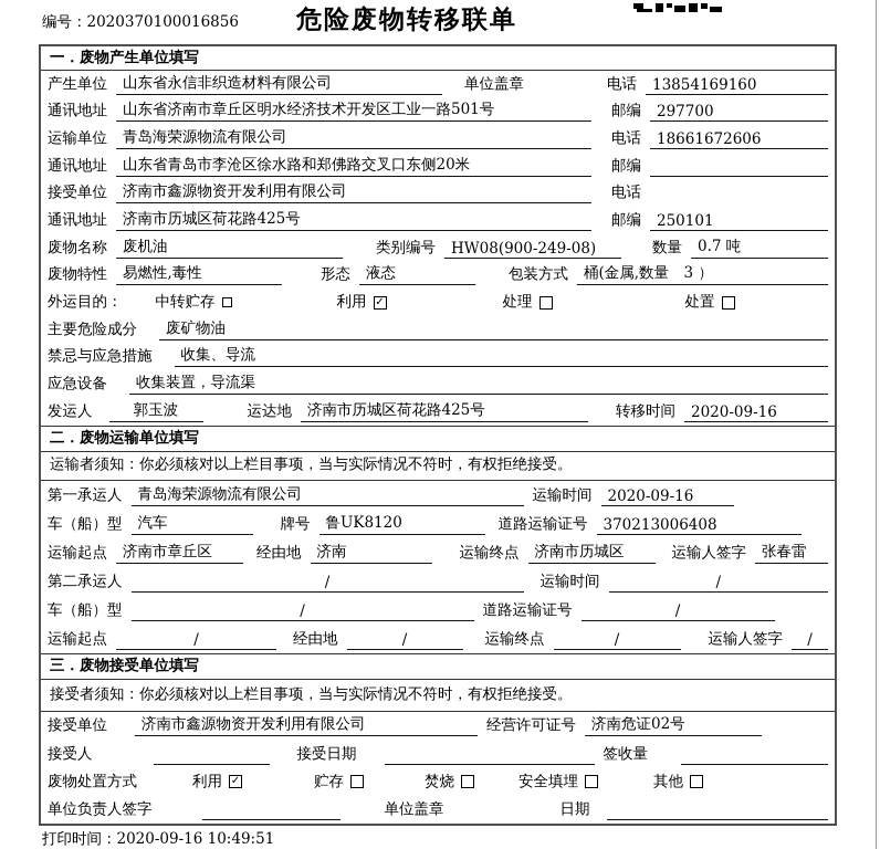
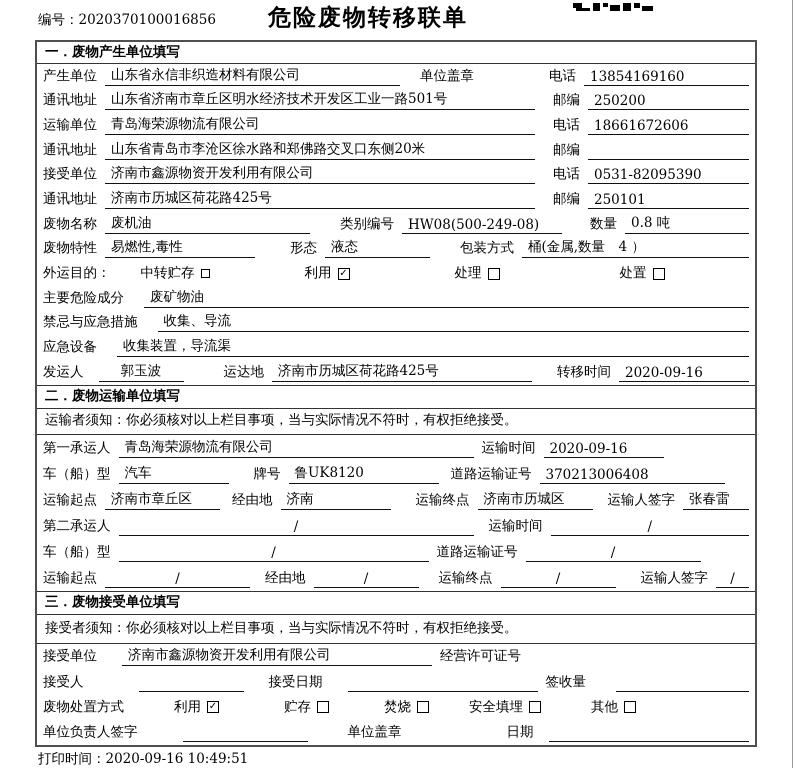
  编号：2020370100016856
  危险废物转移联单
  一．废物产生单位填写
  产生单位
  山东省永信非织造材料有限公司
  单位盖章
  电话
  13854169160
  通讯地址
  山东省济南市章丘区明水经济技术开发区工业一路501号
  邮编
- 297700
+ 250200
  运输单位
  青岛海荣源物流有限公司
  电话
  18661672606
  通讯地址
  山东省青岛市李沧区徐水路和郑佛路交叉口东侧20米
  邮编
  接受单位
  济南市鑫源物资开发利用有限公司
  电话
+ 0531-82095390
  通讯地址
  济南市历城区荷花路425号
  邮编
  250101
  废物名称
  废机油
  类别编号
- HW08(900-249-08)
+ HW08(500-249-08)
  数量
- 0.7 吨
+ 0.8 吨
  废物特性
  易燃性,毒性
  形态
  液态
  包装方式
- 桶(金属,数量 3 ）
+ 桶(金属,数量 4 ）
  外运目的：
  中转贮存
  利用
  ✓
  处理
  处置
  主要危险成分
  废矿物油
  禁忌与应急措施
  收集、导流
  应急设备
  收集装置，导流渠
  发运人
  郭玉波
  运达地
  济南市历城区荷花路425号
  转移时间
  2020-09-16
  二．废物运输单位填写
  运输者须知：你必须核对以上栏目事项，当与实际情况不符时，有权拒绝接受。
  第一承运人
  青岛海荣源物流有限公司
  运输时间
  2020-09-16
  车（船）型
  汽车
  牌号
  鲁UK8120
  道路运输证号
  370213006408
  运输起点
  济南市章丘区
  经由地
  济南
  运输终点
  济南市历城区
  运输人签字
  张春雷
  第二承运人
  /
  运输时间
  /
  车（船）型
  /
  道路运输证号
  /
  运输起点
  /
  经由地
  /
  运输终点
  /
  运输人签字
  /
  三．废物接受单位填写
  接受者须知：你必须核对以上栏目事项，当与实际情况不符时，有权拒绝接受。
  接受单位
  济南市鑫源物资开发利用有限公司
  经营许可证号
- 济南危证02号
  接受人
  接受日期
  签收量
  废物处置方式
  利用
  ✓
  贮存
  焚烧
  安全填埋
  其他
  单位负责人签字
  单位盖章
  日期
  打印时间：2020-09-16 10:49:51
